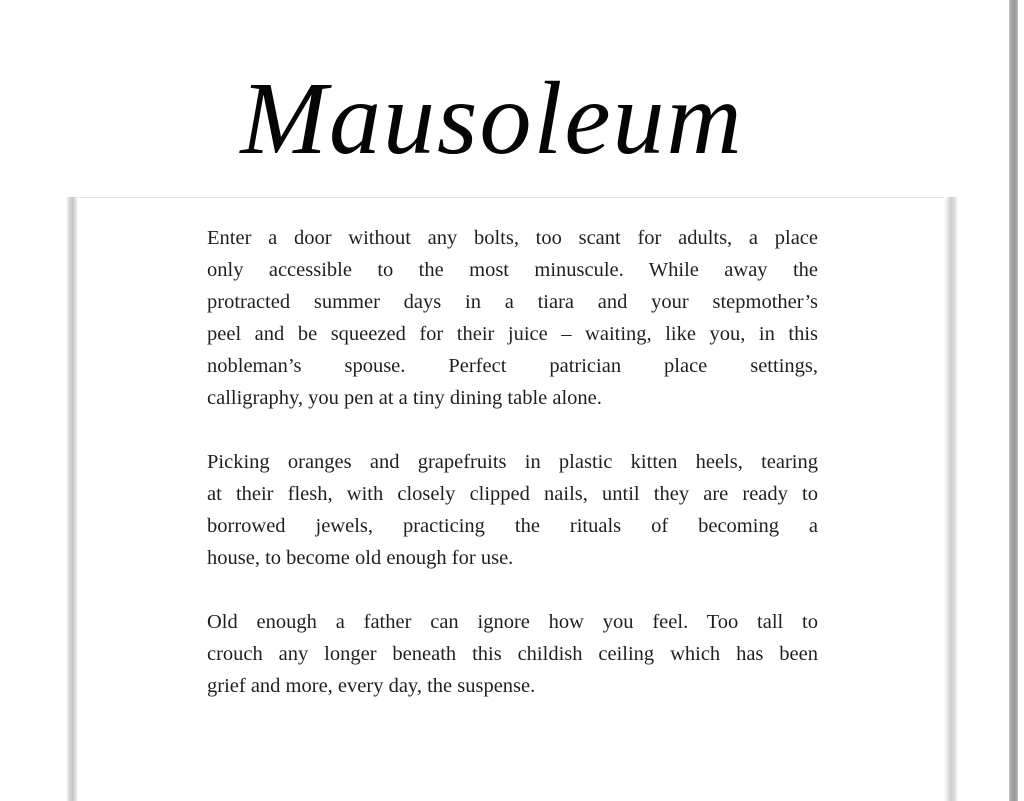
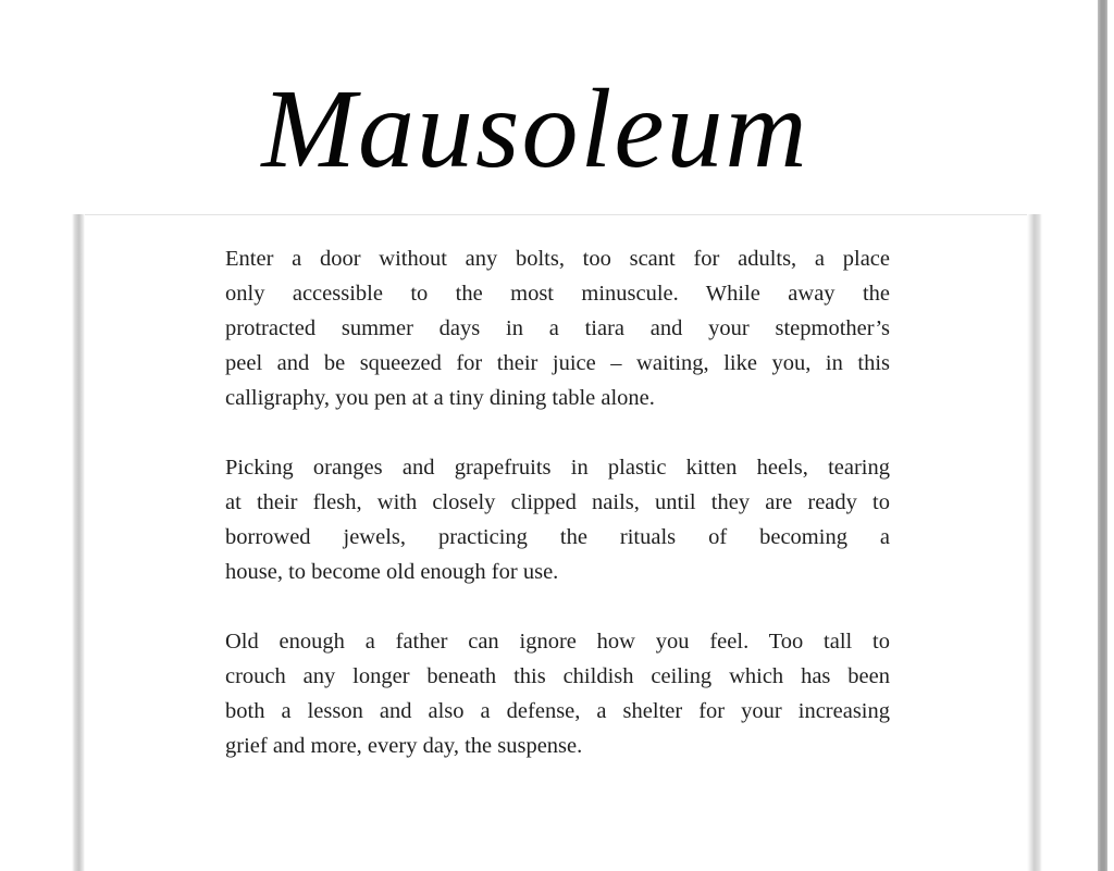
  Mausoleum
  Enter a door without any bolts, too scant for adults, a place
  only accessible to the most minuscule. While away the
  protracted summer days in a tiara and your stepmother’s
  peel and be squeezed for their juice – waiting, like you, in this
- nobleman’s spouse. Perfect patrician place settings,
  calligraphy, you pen at a tiny dining table alone.
  Picking oranges and grapefruits in plastic kitten heels, tearing
  at their flesh, with closely clipped nails, until they are ready to
  borrowed jewels, practicing the rituals of becoming a
  house, to become old enough for use.
  Old enough a father can ignore how you feel. Too tall to
  crouch any longer beneath this childish ceiling which has been
+ both a lesson and also a defense, a shelter for your increasing
  grief and more, every day, the suspense.
